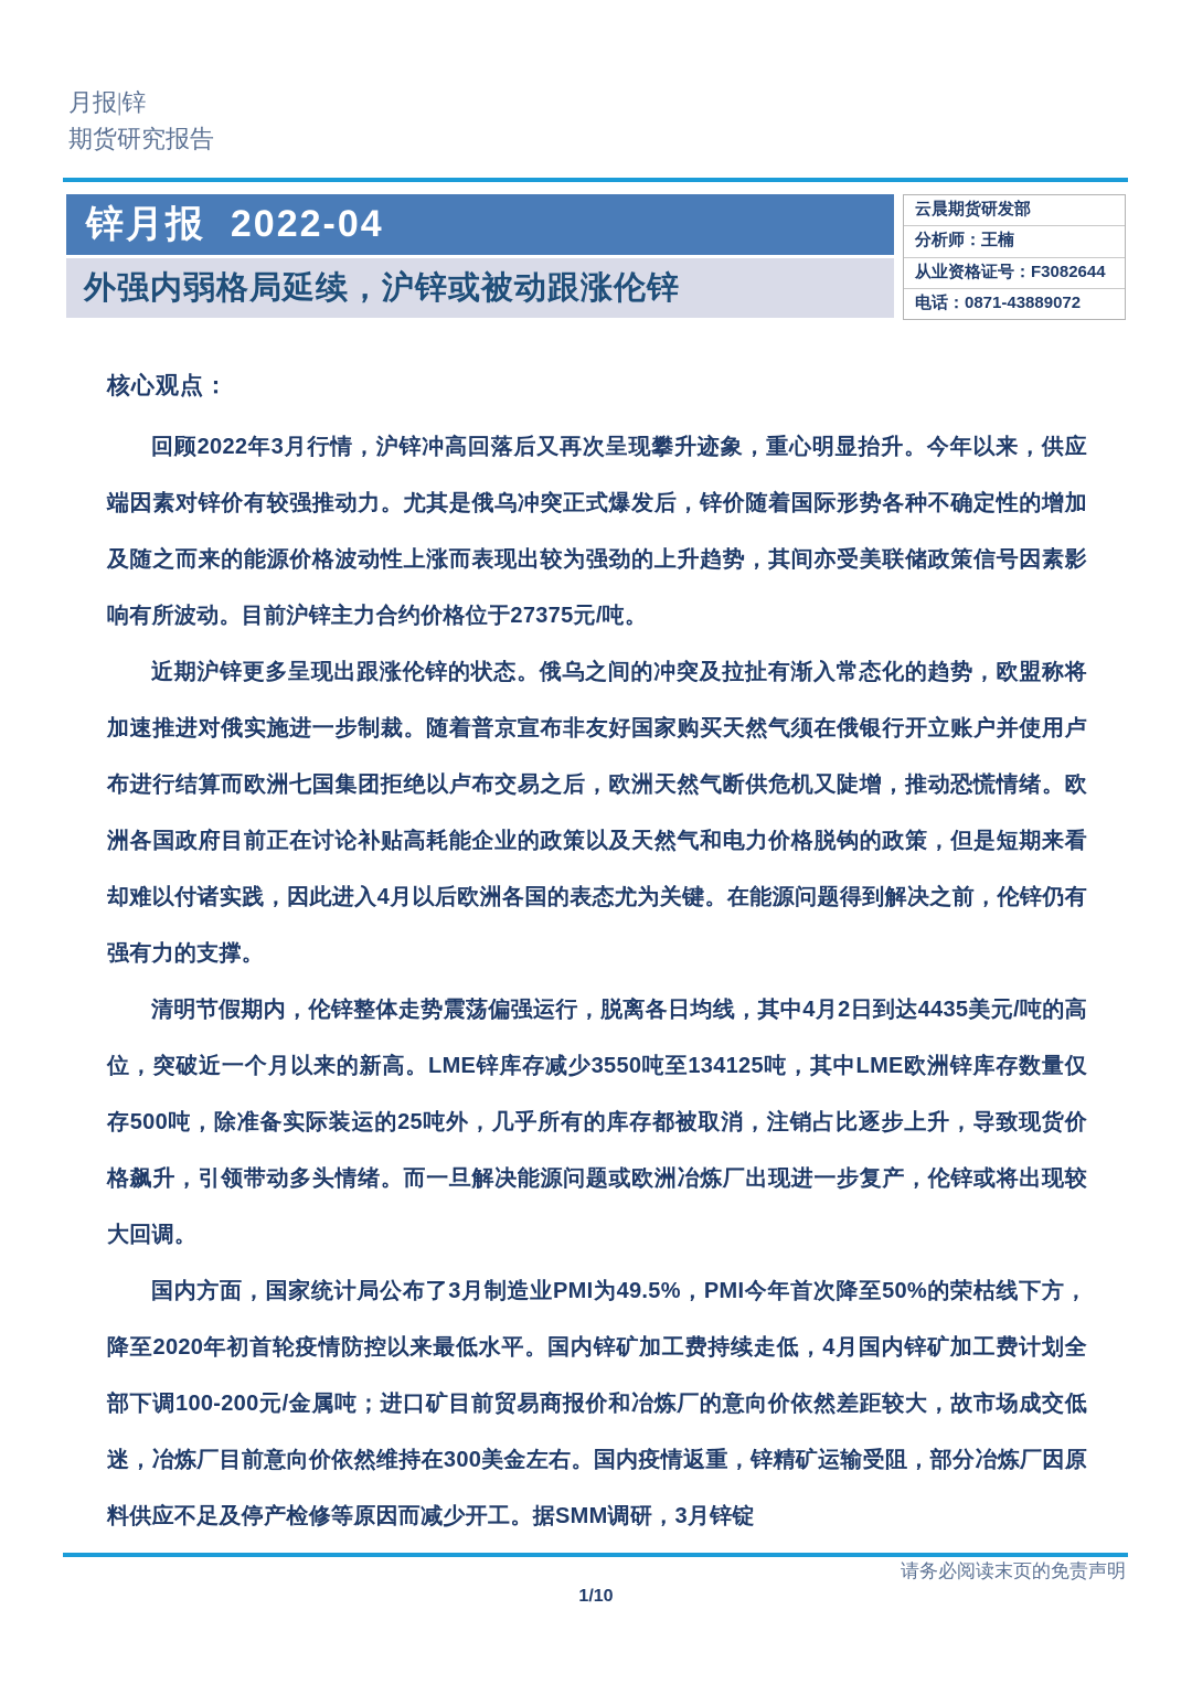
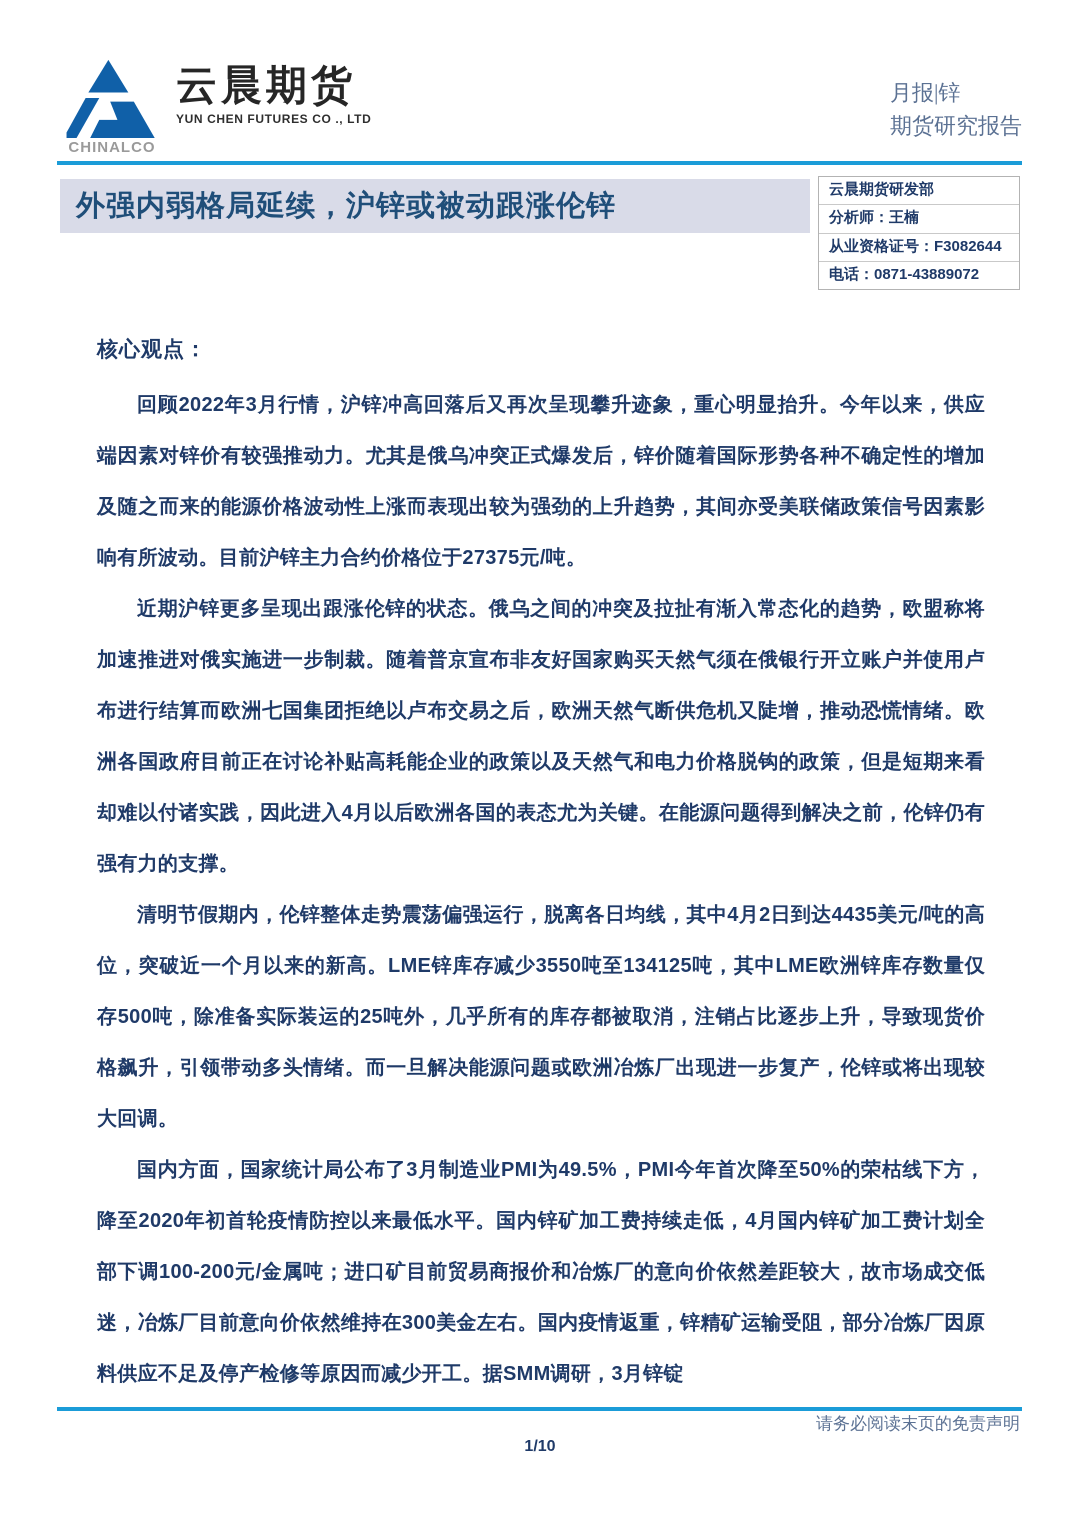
+ CHINALCO
+ 云晨期货
+ YUN CHEN FUTURES CO ., LTD
  月报|锌
  期货研究报告
- 锌月报 2022-04
  外强内弱格局延续，沪锌或被动跟涨伦锌
  云晨期货研发部
  分析师：王楠
  从业资格证号：F3082644
  电话：0871-43889072
  核心观点：
  回顾2022年3月行情，沪锌冲高回落后又再次呈现攀升迹象，重心明显抬升。今年以来，供应端因素对锌价有较强推动力。尤其是俄乌冲突正式爆发后，锌价随着国际形势各种不确定性的增加及随之而来的能源价格波动性上涨而表现出较为强劲的上升趋势，其间亦受美联储政策信号因素影响有所波动。目前沪锌主力合约价格位于27375元/吨。
  近期沪锌更多呈现出跟涨伦锌的状态。俄乌之间的冲突及拉扯有渐入常态化的趋势，欧盟称将加速推进对俄实施进一步制裁。随着普京宣布非友好国家购买天然气须在俄银行开立账户并使用卢布进行结算而欧洲七国集团拒绝以卢布交易之后，欧洲天然气断供危机又陡增，推动恐慌情绪。欧洲各国政府目前正在讨论补贴高耗能企业的政策以及天然气和电力价格脱钩的政策，但是短期来看却难以付诸实践，因此进入4月以后欧洲各国的表态尤为关键。在能源问题得到解决之前，伦锌仍有强有力的支撑。
  清明节假期内，伦锌整体走势震荡偏强运行，脱离各日均线，其中4月2日到达4435美元/吨的高位，突破近一个月以来的新高。LME锌库存减少3550吨至134125吨，其中LME欧洲锌库存数量仅存500吨，除准备实际装运的25吨外，几乎所有的库存都被取消，注销占比逐步上升，导致现货价格飙升，引领带动多头情绪。而一旦解决能源问题或欧洲冶炼厂出现进一步复产，伦锌或将出现较大回调。
  国内方面，国家统计局公布了3月制造业PMI为49.5%，PMI今年首次降至50%的荣枯线下方，降至2020年初首轮疫情防控以来最低水平。国内锌矿加工费持续走低，4月国内锌矿加工费计划全部下调100-200元/金属吨；进口矿目前贸易商报价和冶炼厂的意向价依然差距较大，故市场成交低迷，冶炼厂目前意向价依然维持在300美金左右。国内疫情返重，锌精矿运输受阻，部分冶炼厂因原料供应不足及停产检修等原因而减少开工。据SMM调研，3月锌锭
  请务必阅读末页的免责声明
  1/10
